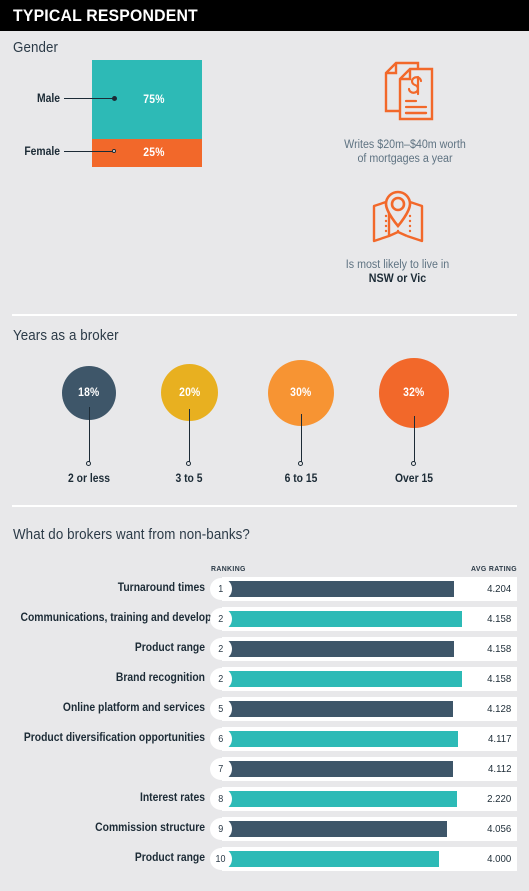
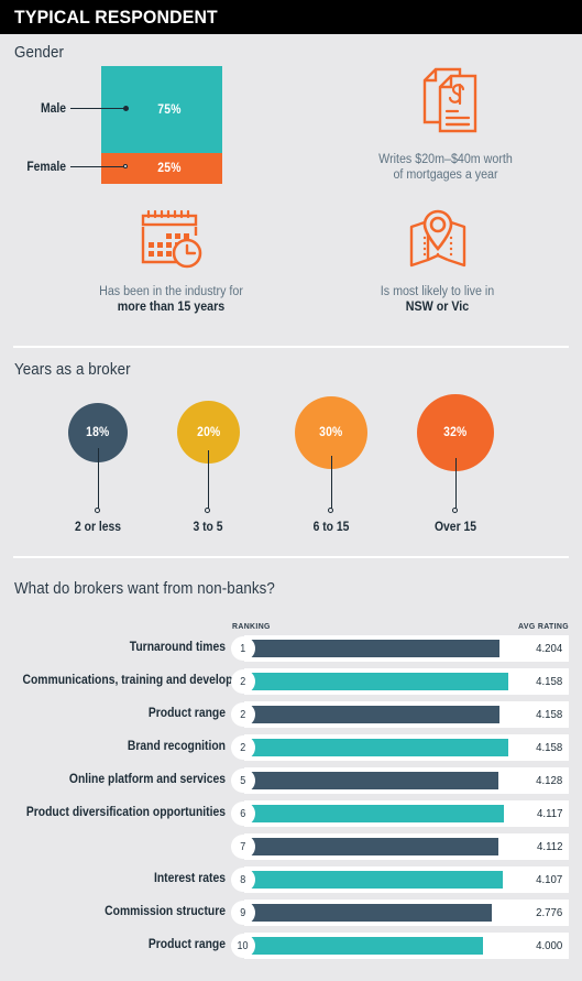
  TYPICAL RESPONDENT
  Gender
  75%
  25%
  Male
  Female
  Writes $20m–$40m worth
  of mortgages a year
+ Has been in the industry for
+ more than 15 years
  Is most likely to live in
  NSW or Vic
  Years as a broker
  18%
  2 or less
  20%
  3 to 5
  30%
  6 to 15
  32%
  Over 15
  What do brokers want from non-banks?
  RANKING
  AVG RATING
  Turnaround times
  4.204
  1
  Communications, training and develop
  4.158
  2
  Product range
  4.158
  2
  Brand recognition
  4.158
  2
  Online platform and services
  4.128
  5
  Product diversification opportunities
  4.117
  6
  4.112
  7
  Interest rates
- 2.220
+ 4.107
  8
  Commission structure
- 4.056
+ 2.776
  9
  Product range
  4.000
  10
